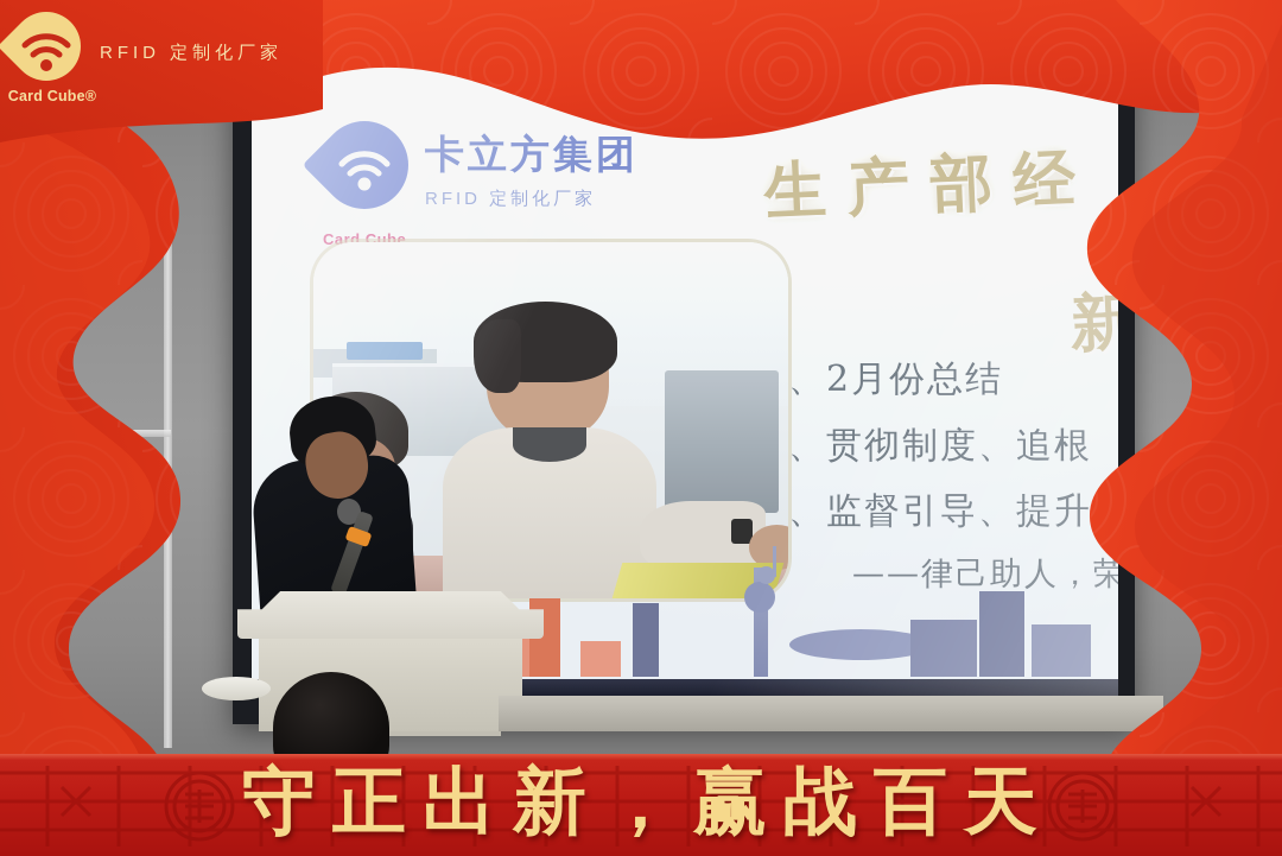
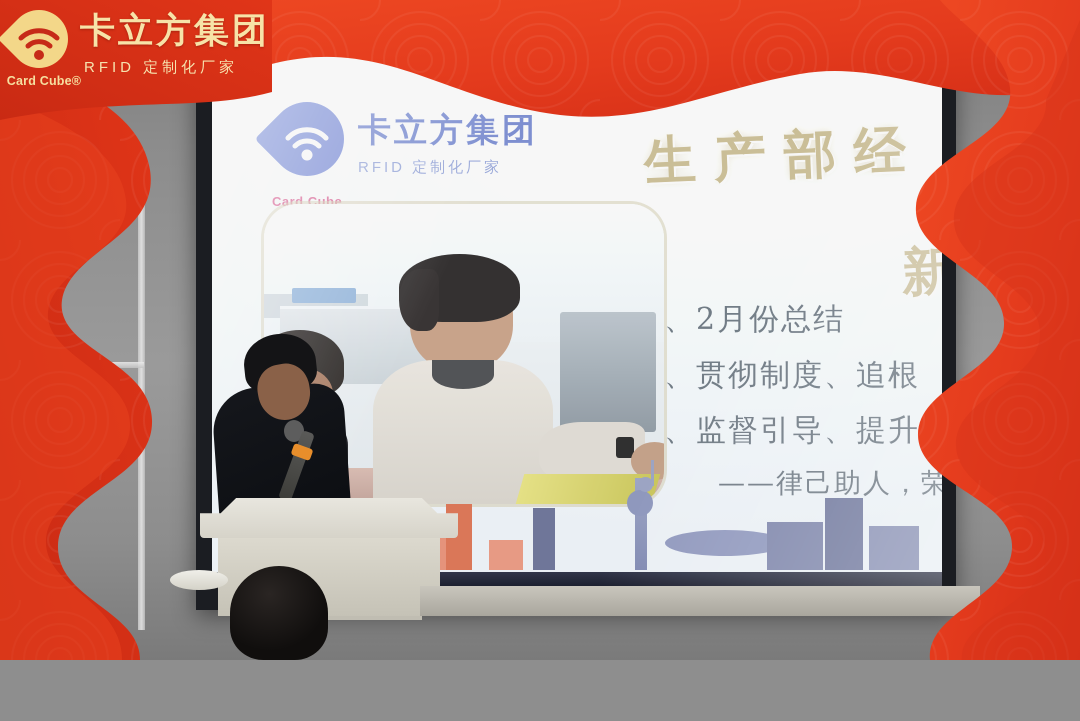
  Card Cube®
+ 卡立方集团
  RFID 定制化厂家
- 守正出新，赢战百天
